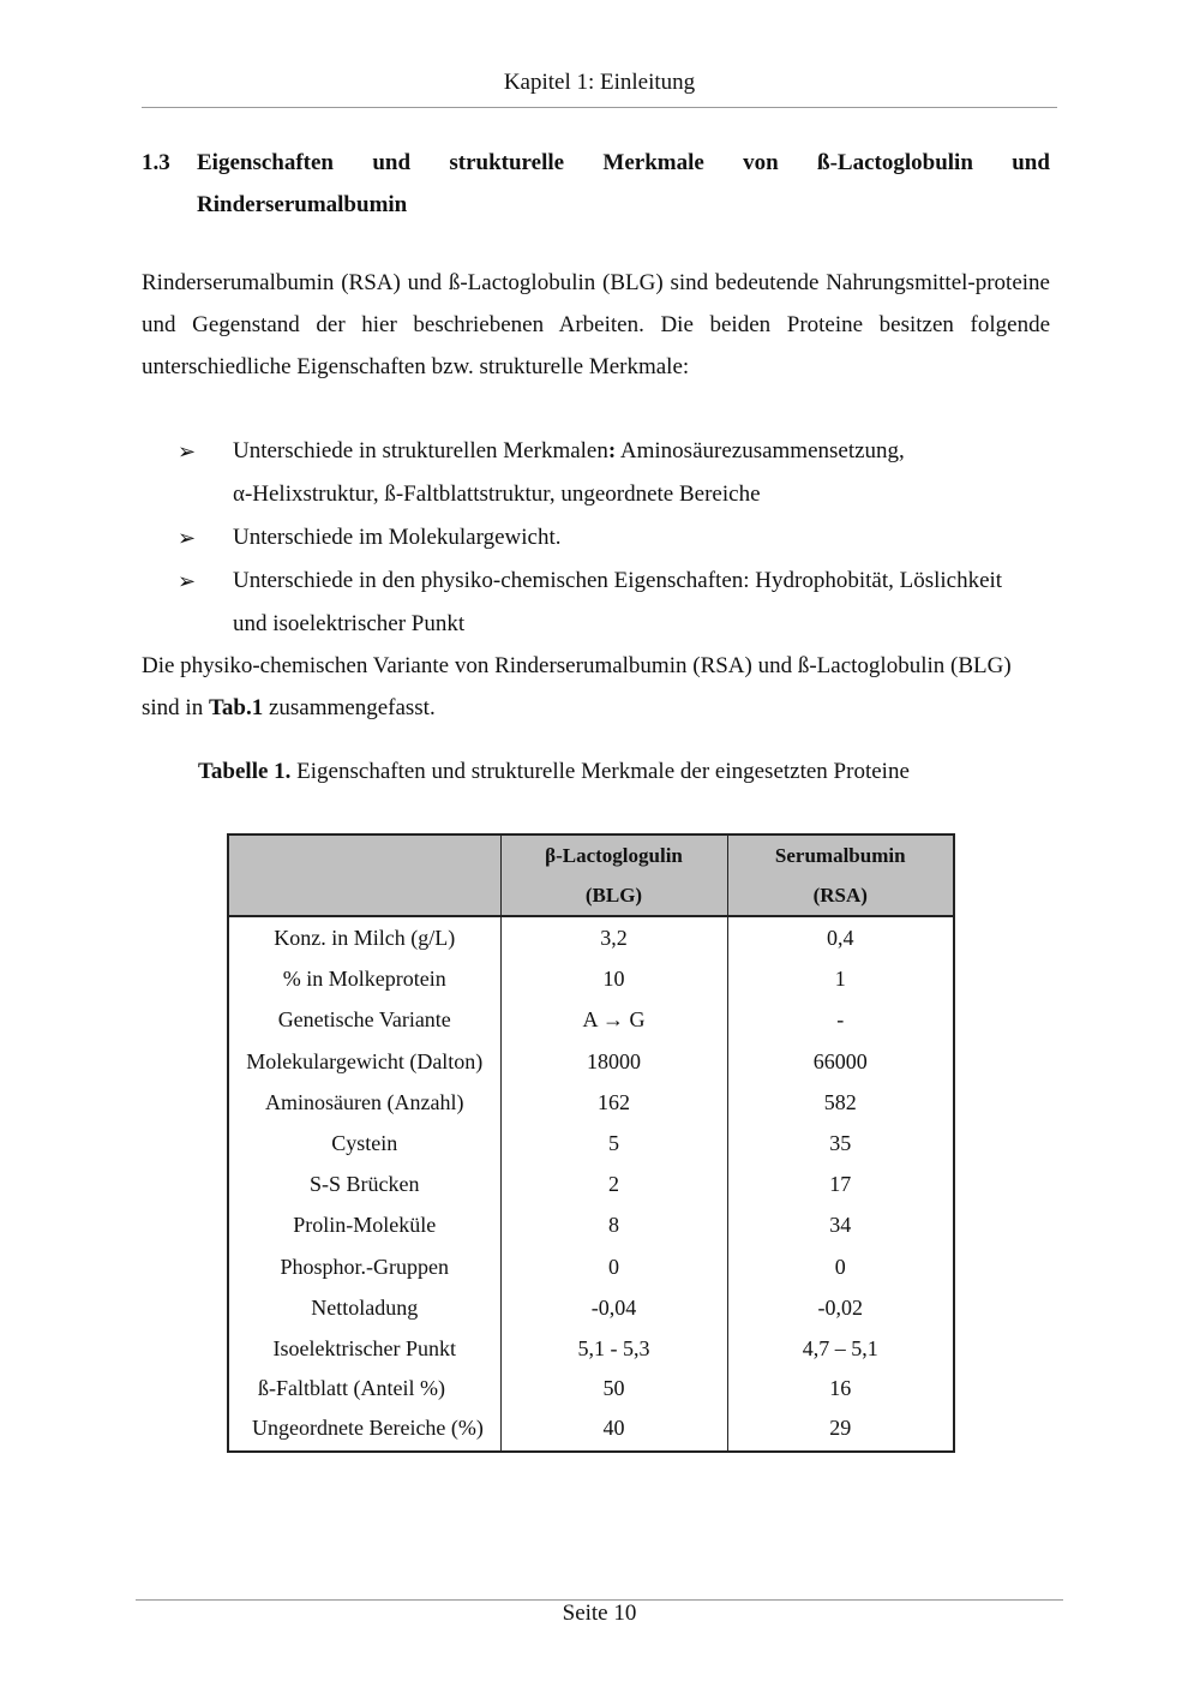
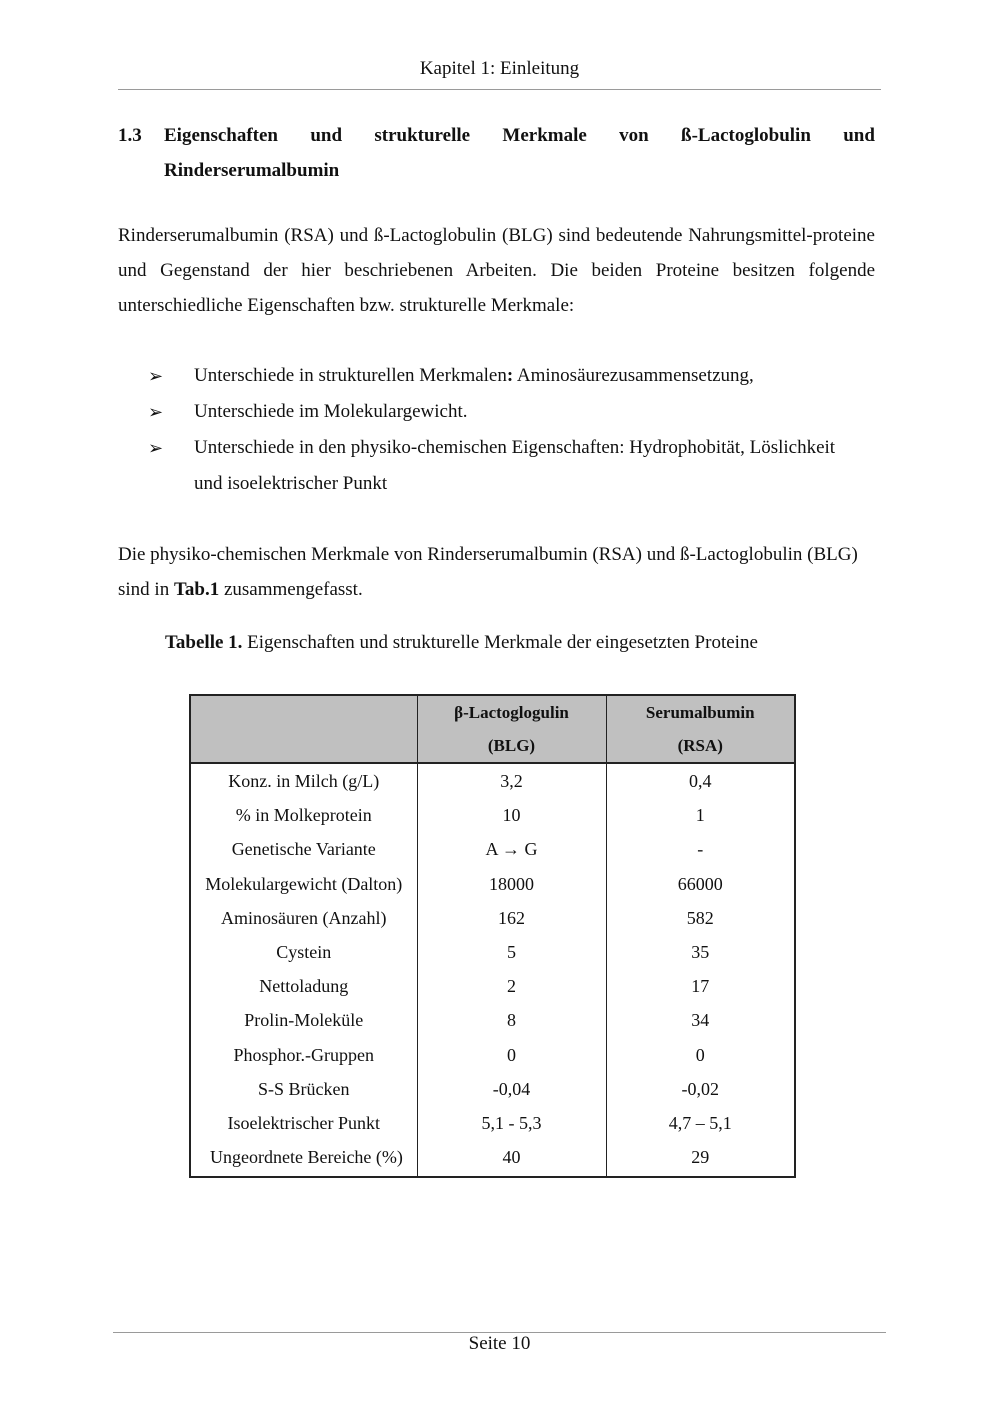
  Kapitel 1: Einleitung
  1.3
  Eigenschaften
  und
  strukturelle
  Merkmale
  von
  ß-Lactoglobulin
  und
  Rinderserumalbumin
  Rinderserumalbumin (RSA) und ß-Lactoglobulin (BLG) sind bedeutende Nahrungsmittel-proteine und Gegenstand der hier beschriebenen Arbeiten. Die beiden Proteine besitzen folgende unterschiedliche Eigenschaften bzw. strukturelle Merkmale:
  ➢
  Unterschiede in strukturellen Merkmalen: Aminosäurezusammensetzung,
- α-Helixstruktur, ß-Faltblattstruktur, ungeordnete Bereiche
  ➢
  Unterschiede im Molekulargewicht.
  ➢
  Unterschiede in den physiko-chemischen Eigenschaften: Hydrophobität, Löslichkeit
  und isoelektrischer Punkt
- Die physiko-chemischen Variante von Rinderserumalbumin (RSA) und ß-Lactoglobulin (BLG) sind in Tab.1 zusammengefasst.
+ Die physiko-chemischen Merkmale von Rinderserumalbumin (RSA) und ß-Lactoglobulin (BLG) sind in Tab.1 zusammengefasst.
  Tabelle 1. Eigenschaften und strukturelle Merkmale der eingesetzten Proteine
  	β-Lactoglogulin (BLG)	Serumalbumin (RSA)
  Konz. in Milch (g/L)	3,2	0,4
  % in Molkeprotein	10	1
  Genetische Variante	A → G	-
  Molekulargewicht (Dalton)	18000	66000
  Aminosäuren (Anzahl)	162	582
  Cystein	5	35
- S-S Brücken	2	17
+ Nettoladung	2	17
  Prolin-Moleküle	8	34
  Phosphor.-Gruppen	0	0
- Nettoladung	-0,04	-0,02
+ S-S Brücken	-0,04	-0,02
  Isoelektrischer Punkt	5,1 - 5,3	4,7 – 5,1
- ß-Faltblatt (Anteil %)	50	16
  Ungeordnete Bereiche (%)	40	29
  Seite 10
